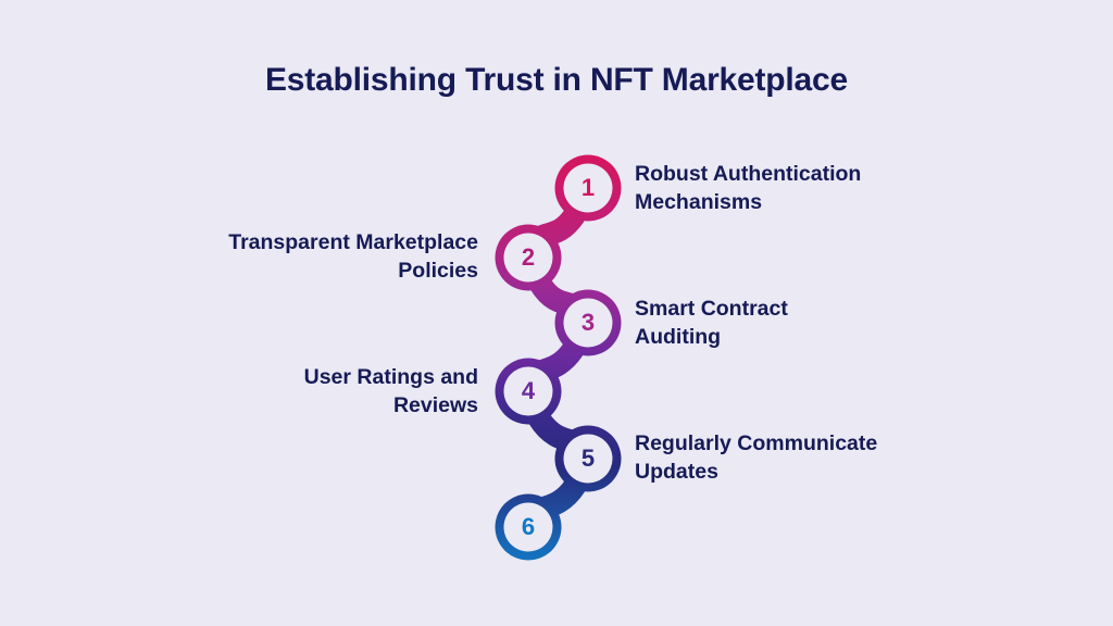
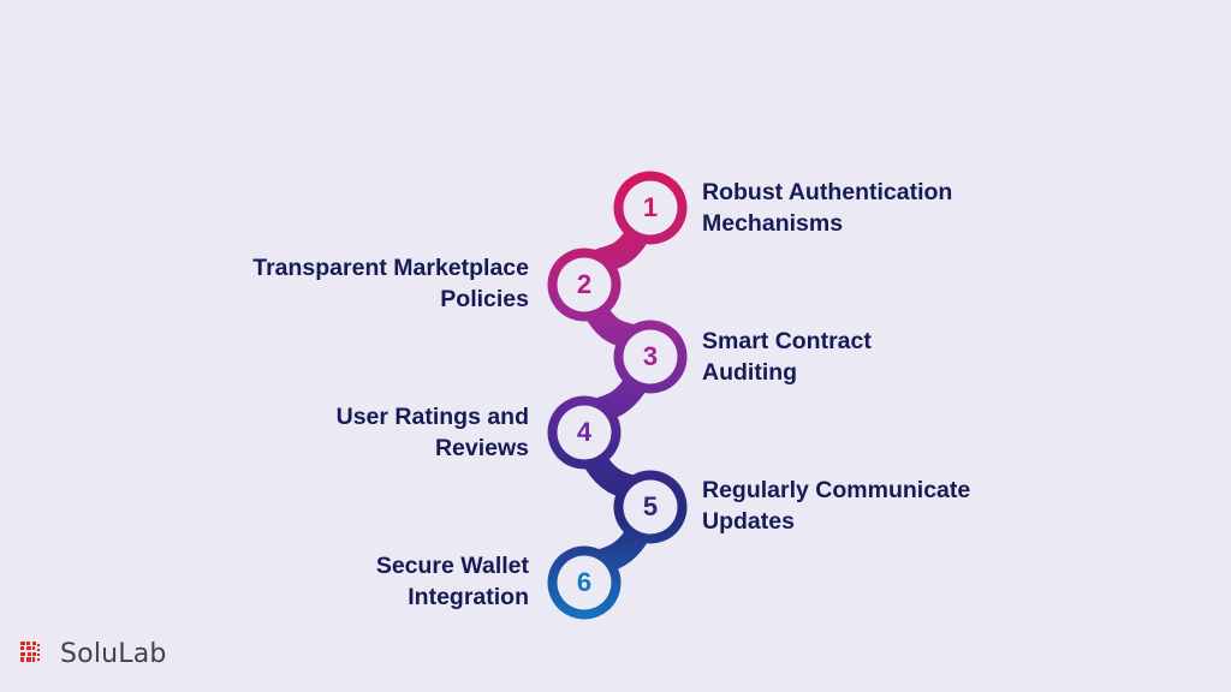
- Establishing Trust in NFT Marketplace
  1
  2
  3
  4
  5
  6
  Robust Authentication
  Mechanisms
  Transparent Marketplace
  Policies
  Smart Contract
  Auditing
  User Ratings and
  Reviews
  Regularly Communicate
  Updates
+ Secure Wallet
+ Integration
+ SoluLab
